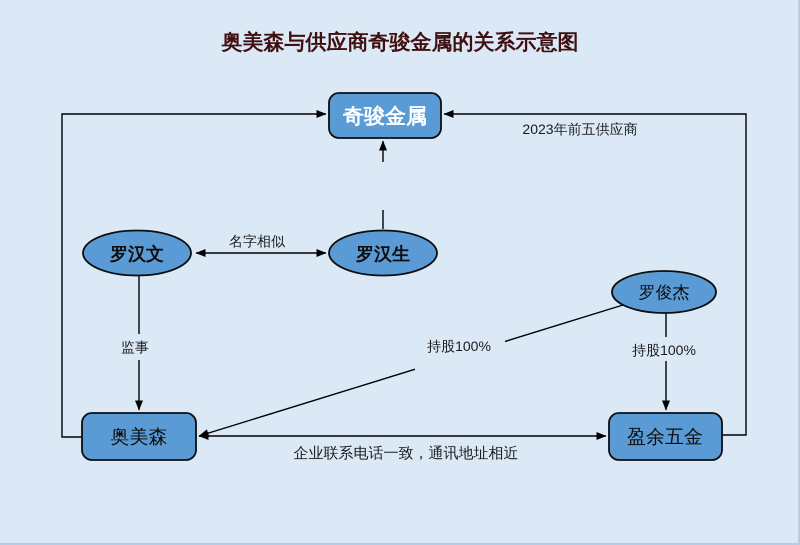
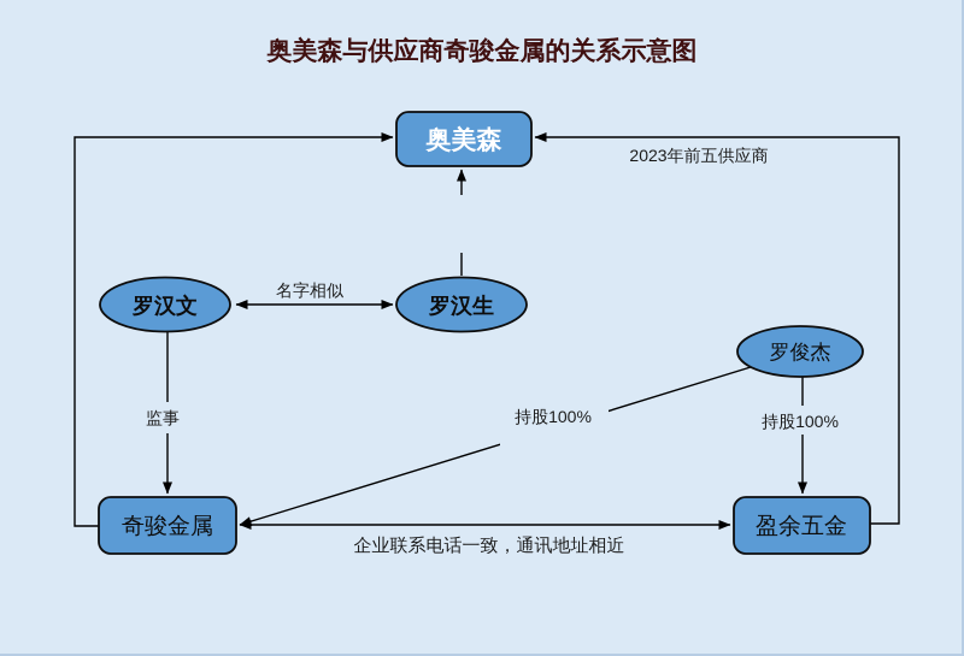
  奥美森与供应商奇骏金属的关系示意图
  2023年前五供应商
  名字相似
  监事
  持股100%
  持股100%
  企业联系电话一致，通讯地址相近
- 奇骏金属
+ 奥美森
  罗汉文
  罗汉生
  罗俊杰
- 奥美森
+ 奇骏金属
  盈余五金
